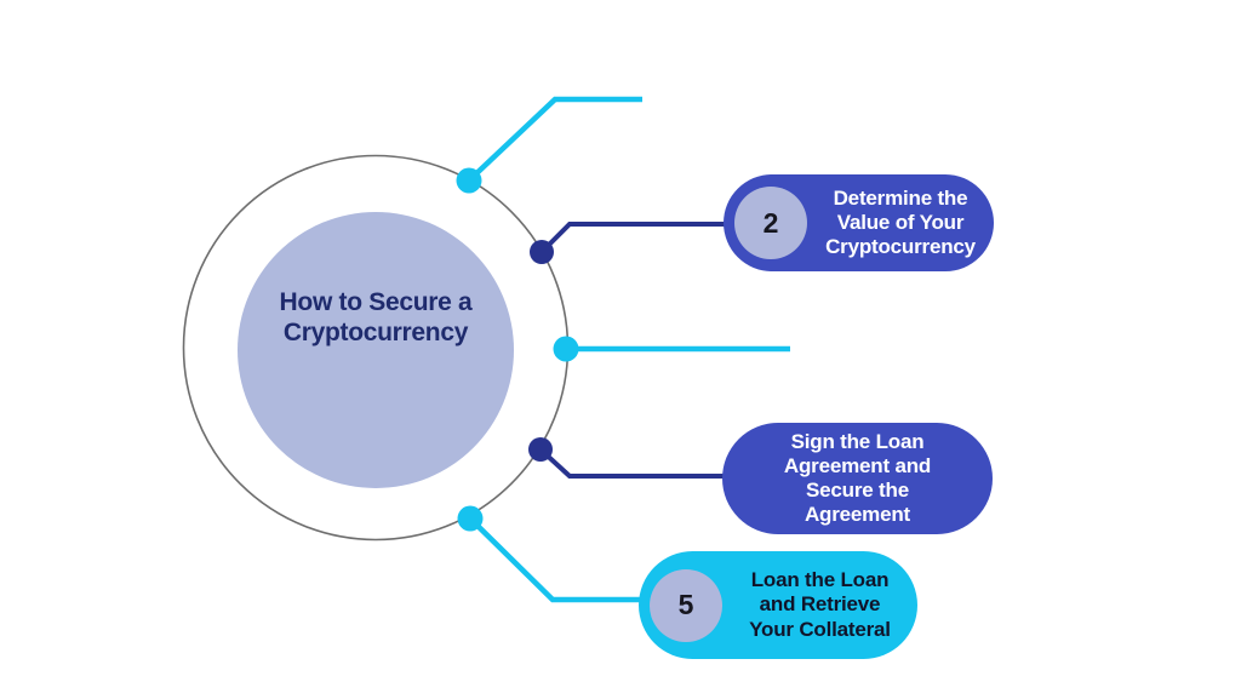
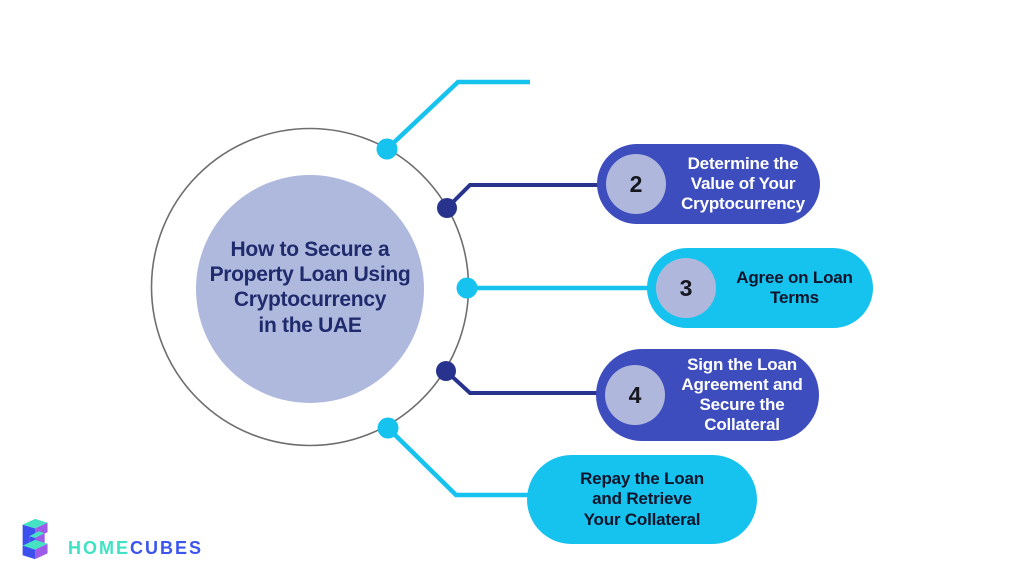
  How to Secure a
+ Property Loan Using
  Cryptocurrency
+ in the UAE
  2
  Determine the Value of Your Cryptocurrency
+ 3
+ Agree on Loan Terms
+ 4
- Sign the Loan Agreement and Secure the Agreement
+ Sign the Loan Agreement and Secure the Collateral
- 5
- Loan the Loan and Retrieve Your Collateral
+ Repay the Loan and Retrieve Your Collateral
+ HOMECUBES
